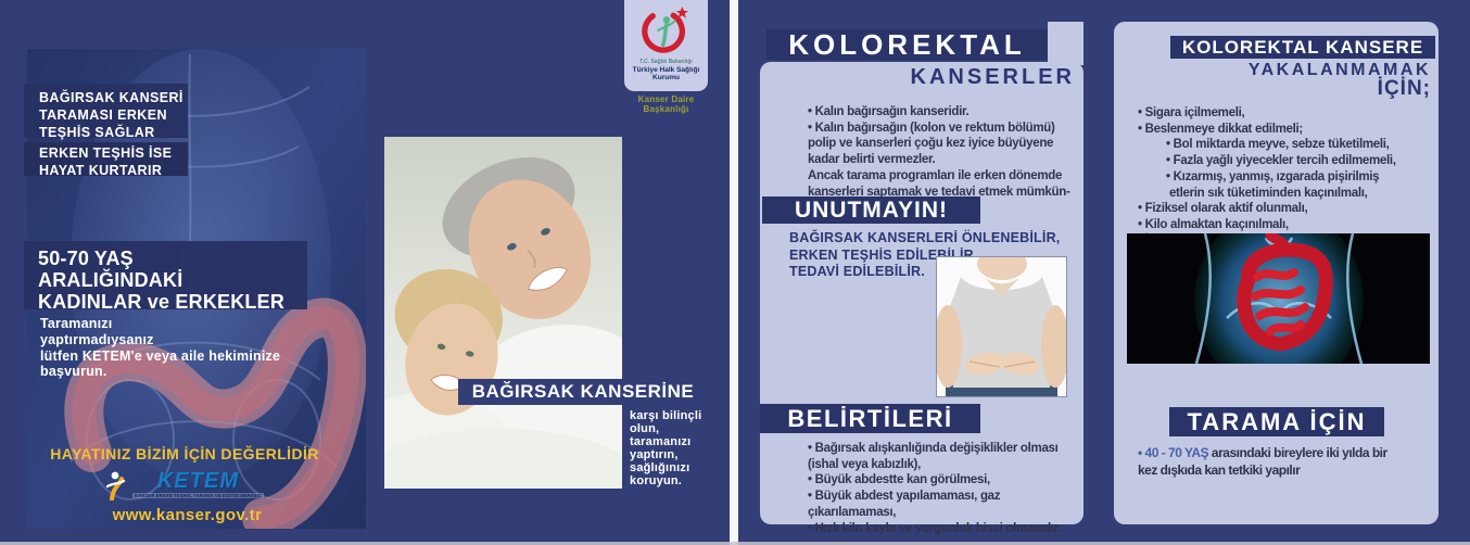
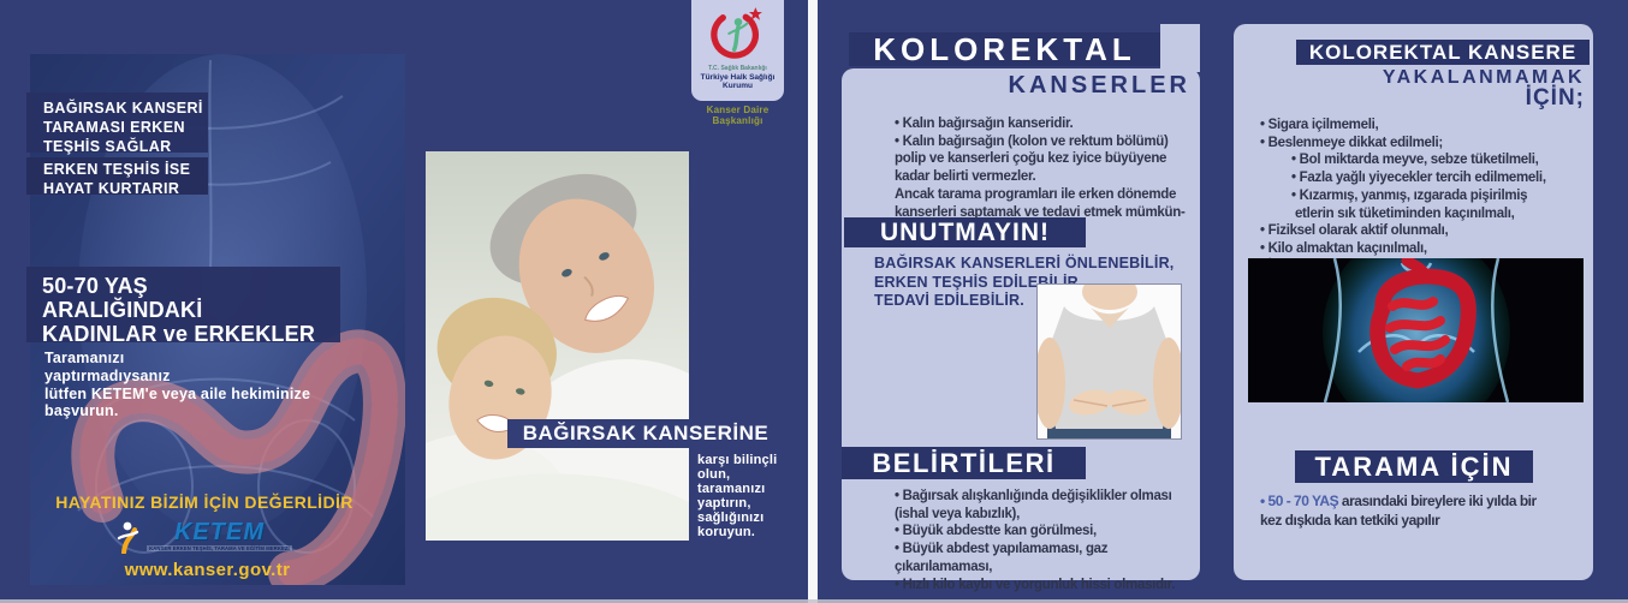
  BAĞIRSAK KANSERİ
  TARAMASI ERKEN
  TEŞHİS SAĞLAR
  ERKEN TEŞHİS İSE
  HAYAT KURTARIR
  50-70 YAŞ
  ARALIĞINDAKİ
  KADINLAR ve ERKEKLER
  Taramanızı
  yaptırmadıysanız
  lütfen KETEM'e veya aile hekiminize
  başvurun.
  HAYATINIZ BİZİM İÇİN DEĞERLİDİR
  KETEM
  www.kanser.gov.tr
  Kanser Daire
  Başkanlığı
  BAĞIRSAK KANSERİNE
  karşı bilinçli
  olun,
  taramanızı
  yaptırın,
  sağlığınızı
  koruyun.
  KOLOREKTAL
  KANSERLER
  • Kalın bağırsağın kanseridir.
  • Kalın bağırsağın (kolon ve rektum bölümü)
  polip ve kanserleri çoğu kez iyice büyüyene
  kadar belirti vermezler.
  Ancak tarama programları ile erken dönemde
  kanserleri saptamak ve tedavi etmek mümkün-
  UNUTMAYIN!
  BAĞIRSAK KANSERLERİ ÖNLENEBİLİR,
  ERKEN TEŞHİS EDİLEBİLİR,
  TEDAVİ EDİLEBİLİR.
  BELİRTİLERİ
  • Bağırsak alışkanlığında değişiklikler olması
  (ishal veya kabızlık),
  • Büyük abdestte kan görülmesi,
  • Büyük abdest yapılamaması, gaz
  çıkarılamaması,
  • Hızlı kilo kaybı ve yorgunluk hissi olmasıdır.
  KOLOREKTAL KANSERE
  YAKALANMAMAK
  İÇİN;
  • Sigara içilmemeli,
  • Beslenmeye dikkat edilmeli;
  • Bol miktarda meyve, sebze tüketilmeli,
  • Fazla yağlı yiyecekler tercih edilmemeli,
  • Kızarmış, yanmış, ızgarada pişirilmiş
  etlerin sık tüketiminden kaçınılmalı,
  • Fiziksel olarak aktif olunmalı,
  • Kilo almaktan kaçınılmalı,
  TARAMA İÇİN
- • 40 - 70 YAŞ arasındaki bireylere iki yılda bir
+ • 50 - 70 YAŞ arasındaki bireylere iki yılda bir
  kez dışkıda kan tetkiki yapılır
